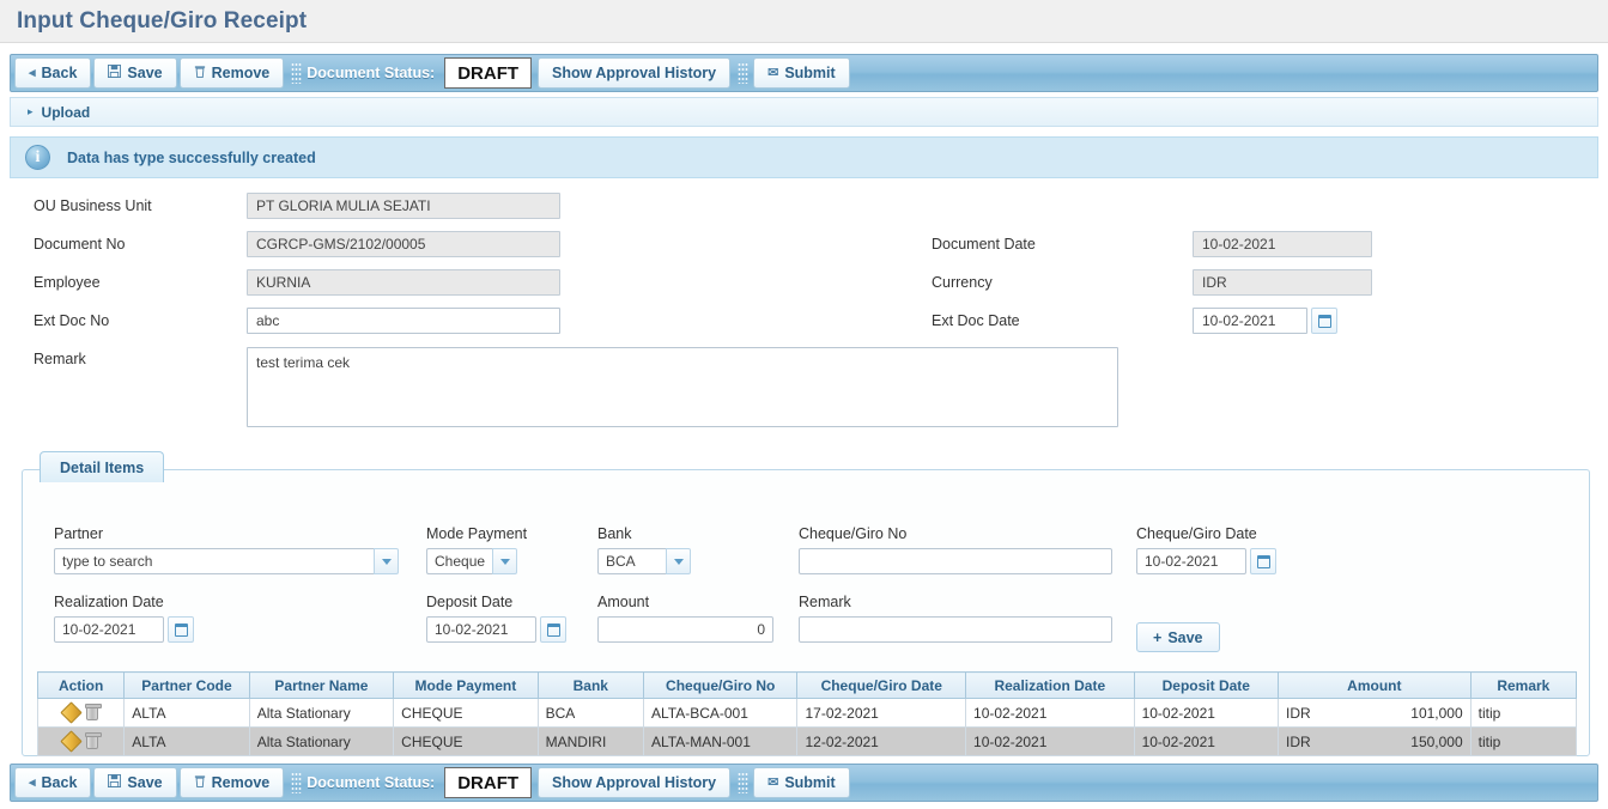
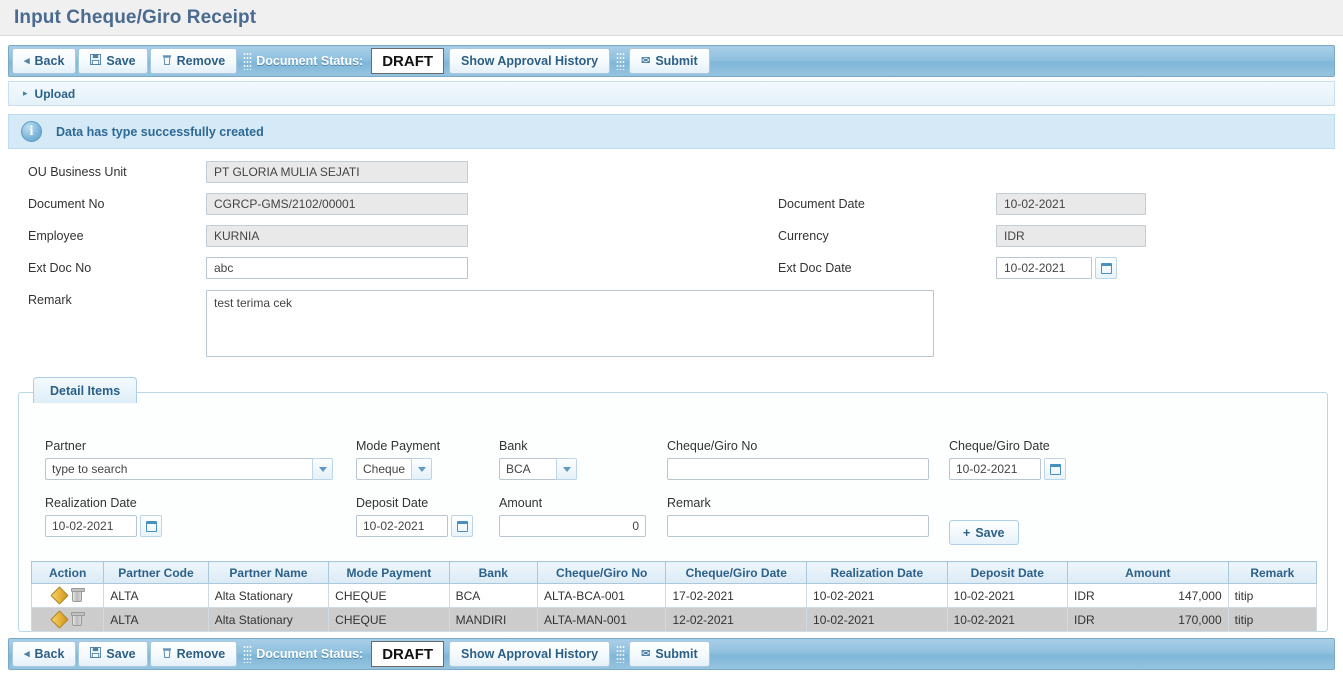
  Input Cheque/Giro Receipt
  ◂
  Back
  Save
  Remove
  Document Status:
  DRAFT
  Show Approval History
  ✉
  Submit
  ▸
  Upload
  i
  Data has type successfully created
  OU Business Unit
  PT GLORIA MULIA SEJATI
  Document No
- CGRCP-GMS/2102/00005
+ CGRCP-GMS/2102/00001
  Employee
  KURNIA
  Ext Doc No
  abc
  Remark
  test terima cek
  Document Date
  10-02-2021
  Currency
  IDR
  Ext Doc Date
  10-02-2021
  Detail Items
  Partner
  type to search
  Mode Payment
  Cheque
  Bank
  BCA
  Cheque/Giro No
  Cheque/Giro Date
  10-02-2021
  Realization Date
  10-02-2021
  Deposit Date
  10-02-2021
  Amount
  0
  Remark
  +
  Save
  Action	Partner Code	Partner Name	Mode Payment	Bank	Cheque/Giro No	Cheque/Giro Date	Realization Date	Deposit Date	Amount	Remark
- 	ALTA	Alta Stationary	CHEQUE	BCA	ALTA-BCA-001	17-02-2021	10-02-2021	10-02-2021	IDR 101,000	titip
+ 	ALTA	Alta Stationary	CHEQUE	BCA	ALTA-BCA-001	17-02-2021	10-02-2021	10-02-2021	IDR 147,000	titip
- 	ALTA	Alta Stationary	CHEQUE	MANDIRI	ALTA-MAN-001	12-02-2021	10-02-2021	10-02-2021	IDR 150,000	titip
+ 	ALTA	Alta Stationary	CHEQUE	MANDIRI	ALTA-MAN-001	12-02-2021	10-02-2021	10-02-2021	IDR 170,000	titip
  ◂
  Back
  Save
  Remove
  Document Status:
  DRAFT
  Show Approval History
  ✉
  Submit
